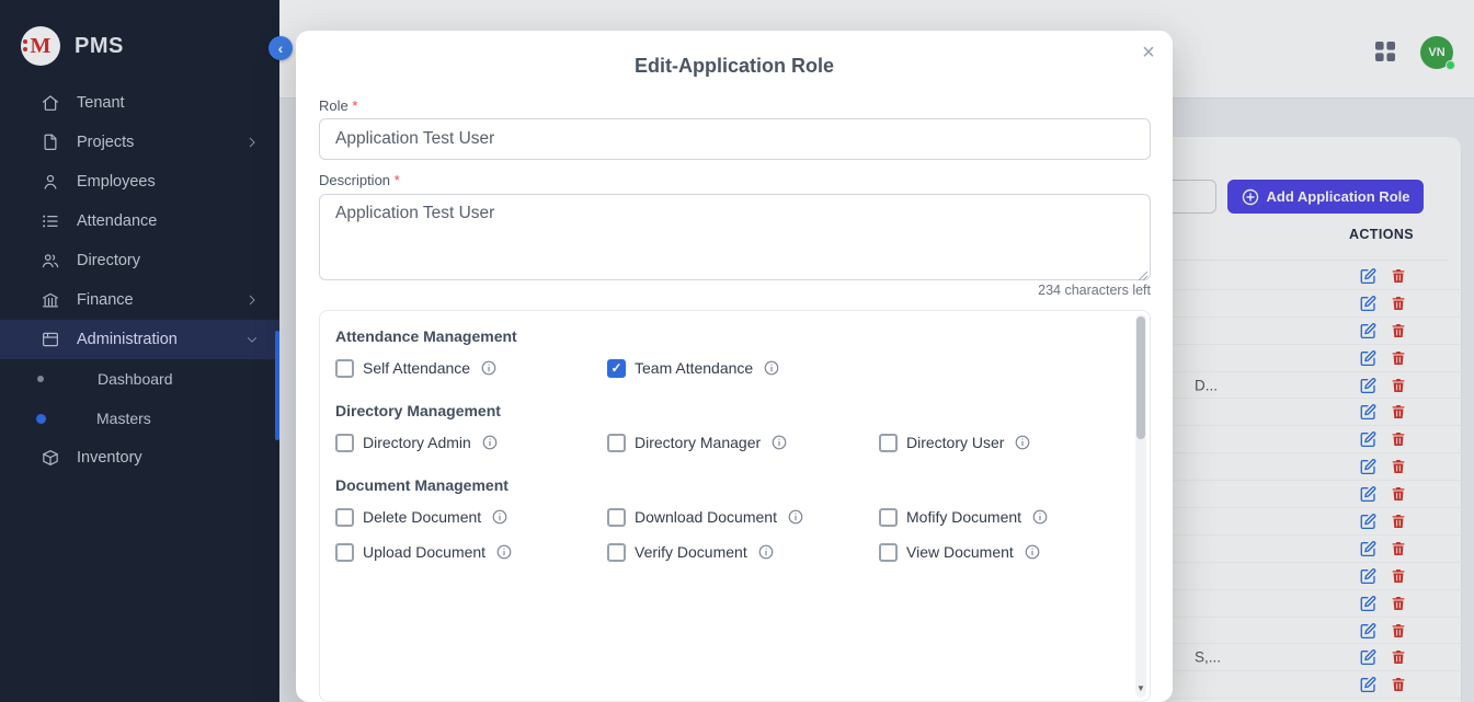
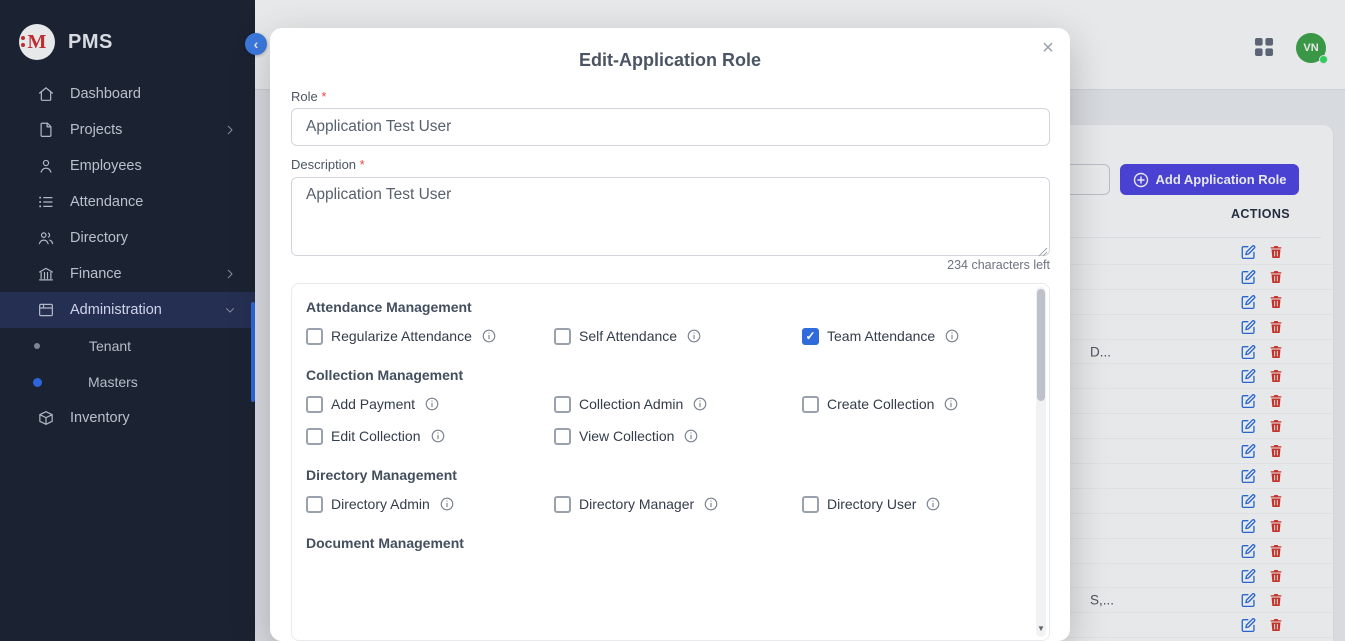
  M
  PMS
- Tenant
+ Dashboard
  Projects
  Employees
  Attendance
  Directory
  Finance
  Administration
- Dashboard
+ Tenant
  Masters
  Inventory
  ‹
  VN
  Add Application Role
  ACTIONS
  D...
  S,...
  Edit-Application Role
  ×
  Role *
  Application Test User
  Description *
  Application Test User
  234 characters left
  Attendance Management
+ Regularize Attendance
  Self Attendance
  Team Attendance
+ Collection Management
+ Add Payment
+ Collection Admin
+ Create Collection
+ Edit Collection
+ View Collection
  Directory Management
  Directory Admin
  Directory Manager
  Directory User
  Document Management
- Delete Document
- Download Document
- Mofify Document
- Upload Document
- Verify Document
- View Document
  ▼
